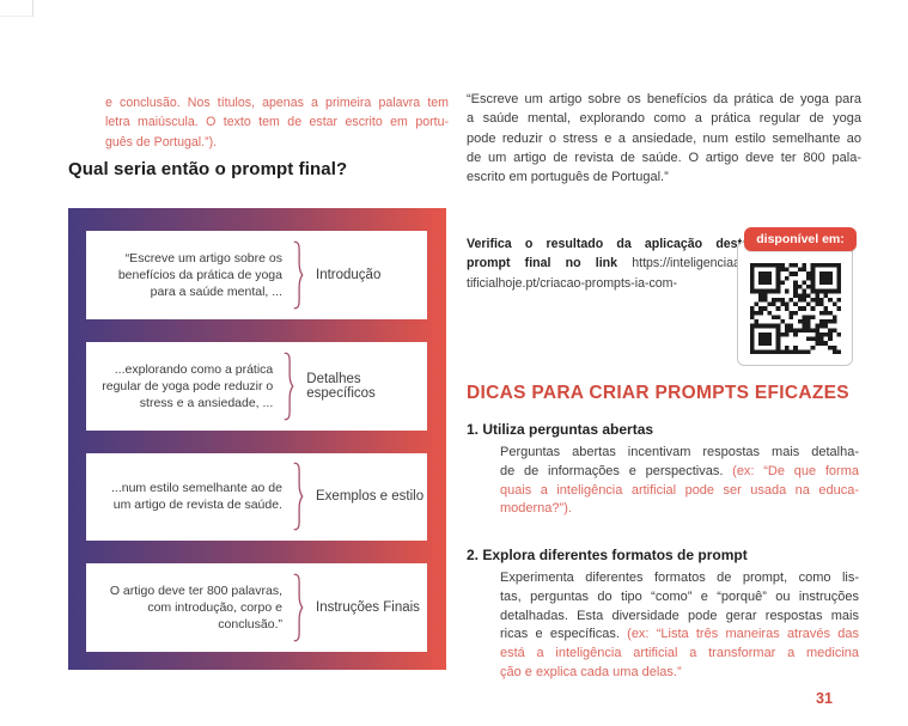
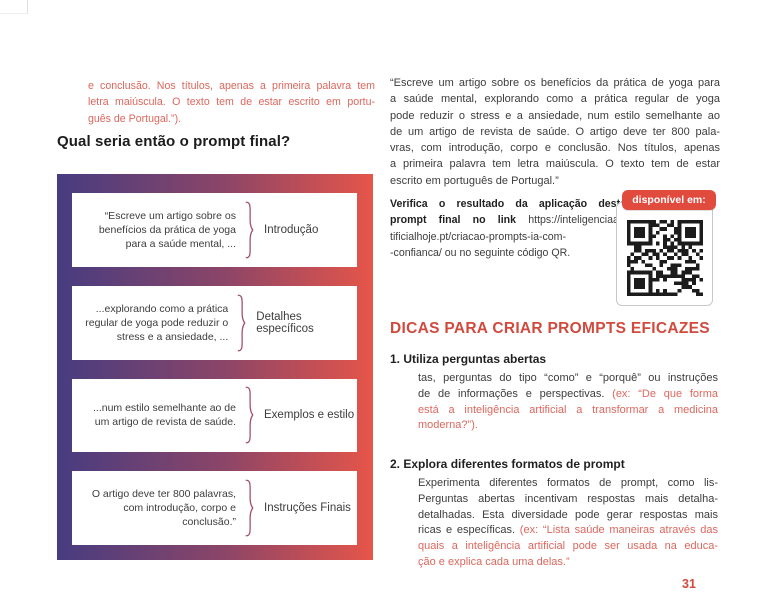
  e conclusão. Nos títulos, apenas a primeira palavra tem
  letra maiúscula. O texto tem de estar escrito em portu-
  guês de Portugal.”).
  Qual seria então o prompt final?
  “Escreve um artigo sobre os benefícios da prática de yoga para a saúde mental, ...
  Introdução
  ...explorando como a prática regular de yoga pode reduzir o stress e a ansiedade, ...
  Detalhes específicos
  ...num estilo semelhante ao de um artigo de revista de saúde.
  Exemplos e estilo
  O artigo deve ter 800 palavras, com introdução, corpo e conclusão.”
  Instruções Finais
  “Escreve um artigo sobre os benefícios da prática de yoga para
  a saúde mental, explorando como a prática regular de yoga
  pode reduzir o stress e a ansiedade, num estilo semelhante ao
  de um artigo de revista de saúde. O artigo deve ter 800 pala-
+ vras, com introdução, corpo e conclusão. Nos títulos, apenas
+ a primeira palavra tem letra maiúscula. O texto tem de estar
  escrito em português de Portugal.”
  Verifica o resultado da aplicação des
  prompt final no link https://inteligencia
  tificialhoje.pt/criacao-prompts-ia-com-
+ -confianca/ ou no seguinte código QR.
  disponível em:
  DICAS PARA CRIAR PROMPTS EFICAZES
  1. Utiliza perguntas abertas
- Perguntas abertas incentivam respostas mais detalha-
+ tas, perguntas do tipo “como” e “porquê” ou instruções
  de de informações e perspectivas. (ex: “De que forma
- quais a inteligência artificial pode ser usada na educa-
+ está a inteligência artificial a transformar a medicina
  moderna?”).
  2. Explora diferentes formatos de prompt
  Experimenta diferentes formatos de prompt, como lis-
- tas, perguntas do tipo “como” e “porquê” ou instruções
+ Perguntas abertas incentivam respostas mais detalha-
  detalhadas. Esta diversidade pode gerar respostas mais
- ricas e específicas. (ex: “Lista três maneiras através das
+ ricas e específicas. (ex: “Lista saúde maneiras através das
- está a inteligência artificial a transformar a medicina
+ quais a inteligência artificial pode ser usada na educa-
  ção e explica cada uma delas.”
  31
